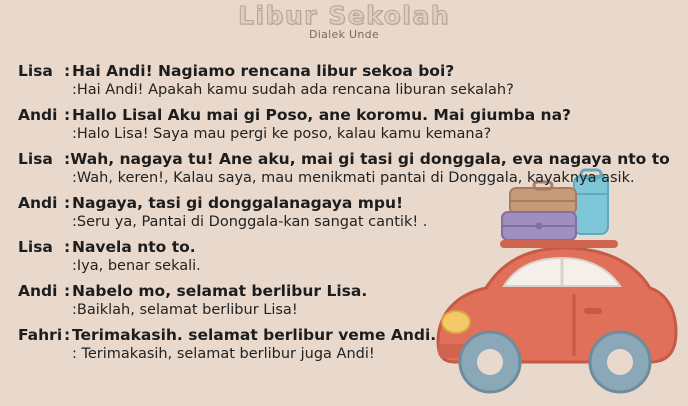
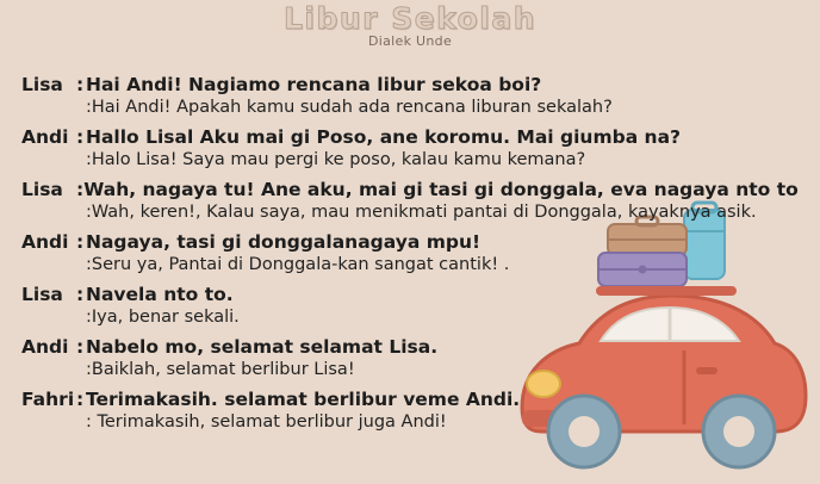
  Libur Sekolah
  Dialek Unde
  Lisa
  :
  Hai Andi! Nagiamo rencana libur sekoa boi?
  :Hai Andi! Apakah kamu sudah ada rencana liburan sekalah?
  Andi
  :
  Hallo Lisal Aku mai gi Poso, ane koromu. Mai giumba na?
  :Halo Lisa! Saya mau pergi ke poso, kalau kamu kemana?
  Lisa
  :
  Wah, nagaya tu! Ane aku, mai gi tasi gi donggala, eva nagaya nto to
  :Wah, keren!, Kalau saya, mau menikmati pantai di Donggala, kayaknya asik.
  Andi
  :
  Nagaya, tasi gi donggalanagaya mpu!
  :Seru ya, Pantai di Donggala-kan sangat cantik! .
  Lisa
  :
  Navela nto to.
  :Iya, benar sekali.
  Andi
  :
- Nabelo mo, selamat berlibur Lisa.
+ Nabelo mo, selamat selamat Lisa.
  :Baiklah, selamat berlibur Lisa!
  Fahri
  :
  Terimakasih. selamat berlibur veme Andi.
  : Terimakasih, selamat berlibur juga Andi!
